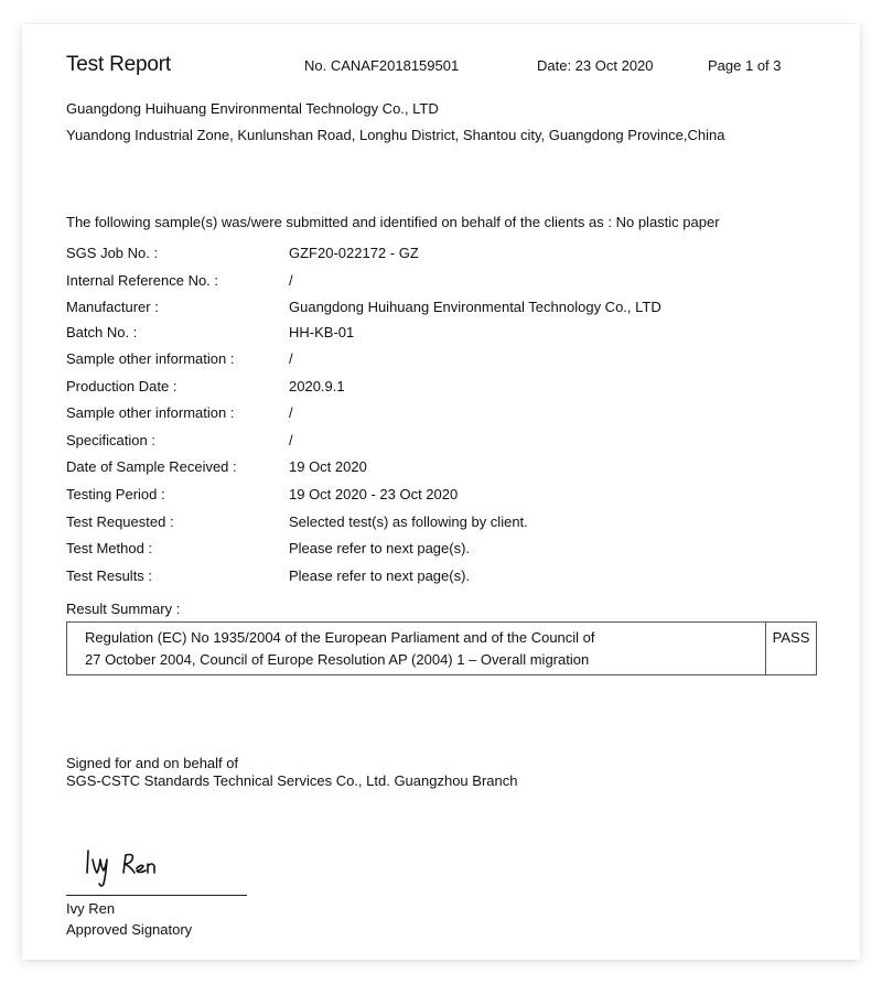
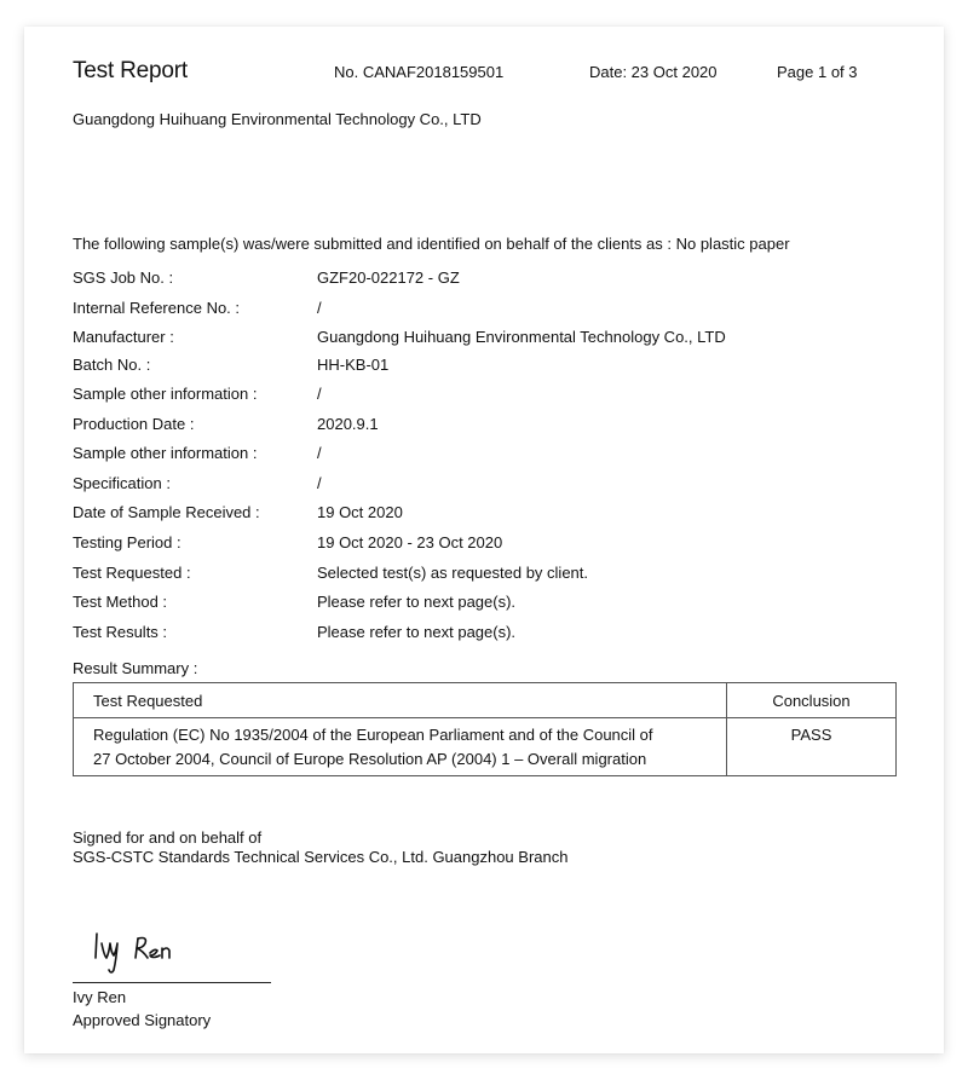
  Test Report
  No. CANAF2018159501
  Date: 23 Oct 2020
  Page 1 of 3
  Guangdong Huihuang Environmental Technology Co., LTD
- Yuandong Industrial Zone, Kunlunshan Road, Longhu District, Shantou city, Guangdong Province,China
  The following sample(s) was/were submitted and identified on behalf of the clients as : No plastic paper
  SGS Job No. :
  GZF20-022172 - GZ
  Internal Reference No. :
  /
  Manufacturer :
  Guangdong Huihuang Environmental Technology Co., LTD
  Batch No. :
  HH-KB-01
  Sample other information :
  /
  Production Date :
  2020.9.1
  Sample other information :
  /
  Specification :
  /
  Date of Sample Received :
  19 Oct 2020
  Testing Period :
  19 Oct 2020 - 23 Oct 2020
  Test Requested :
- Selected test(s) as following by client.
+ Selected test(s) as requested by client.
  Test Method :
  Please refer to next page(s).
  Test Results :
  Please refer to next page(s).
  Result Summary :
+ Test Requested	Conclusion
  Regulation (EC) No 1935/2004 of the European Parliament and of the Council of 27 October 2004, Council of Europe Resolution AP (2004) 1 – Overall migration	PASS
  Signed for and on behalf of
  SGS-CSTC Standards Technical Services Co., Ltd. Guangzhou Branch
  Ivy Ren
  Approved Signatory
